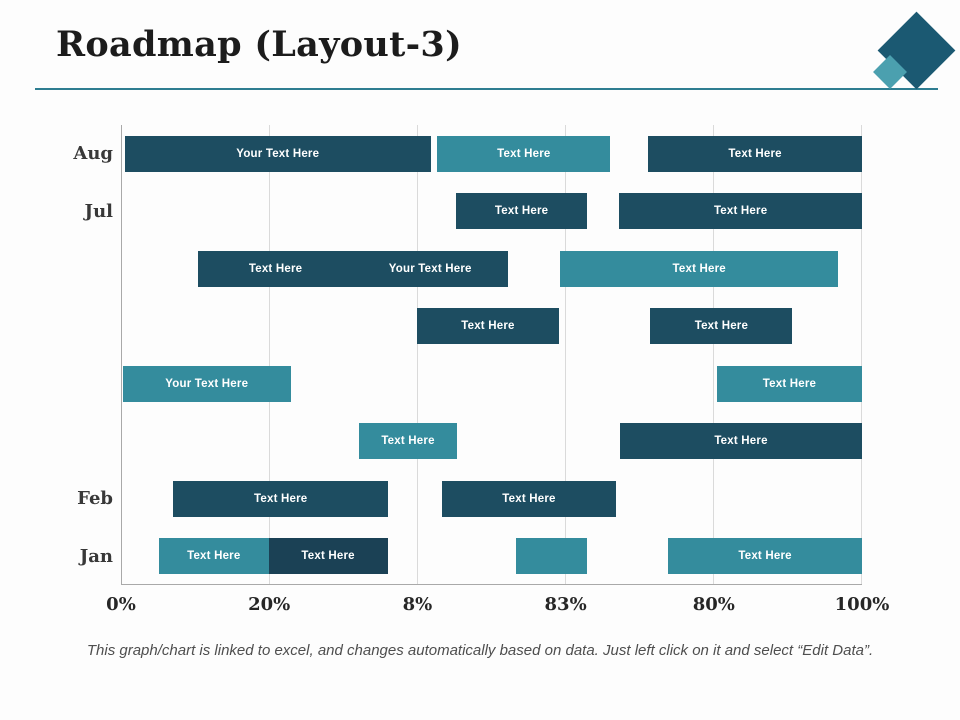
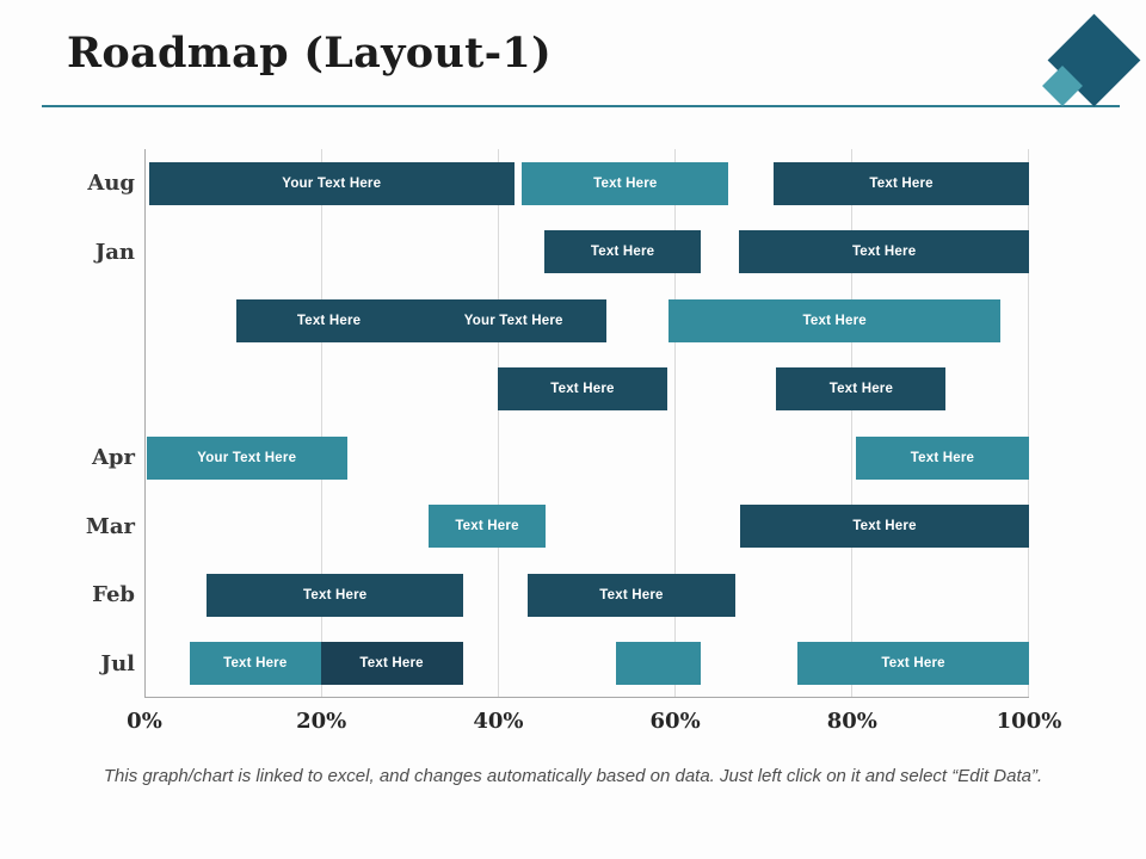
- Roadmap (Layout-3)
+ Roadmap (Layout-1)
  Aug
- Jul
+ Jan
+ Apr
+ Mar
  Feb
- Jan
+ Jul
  Your Text Here
  Text Here
  Text Here
  Text Here
  Text Here
  Text Here
  Your Text Here
  Text Here
  Text Here
  Text Here
  Your Text Here
  Text Here
  Text Here
  Text Here
  Text Here
  Text Here
  Text Here
  Text Here
  Text Here
  0%
  20%
- 8%
+ 40%
- 83%
+ 60%
  80%
  100%
  This graph/chart is linked to excel, and changes automatically based on data. Just left click on it and select “Edit Data”.
